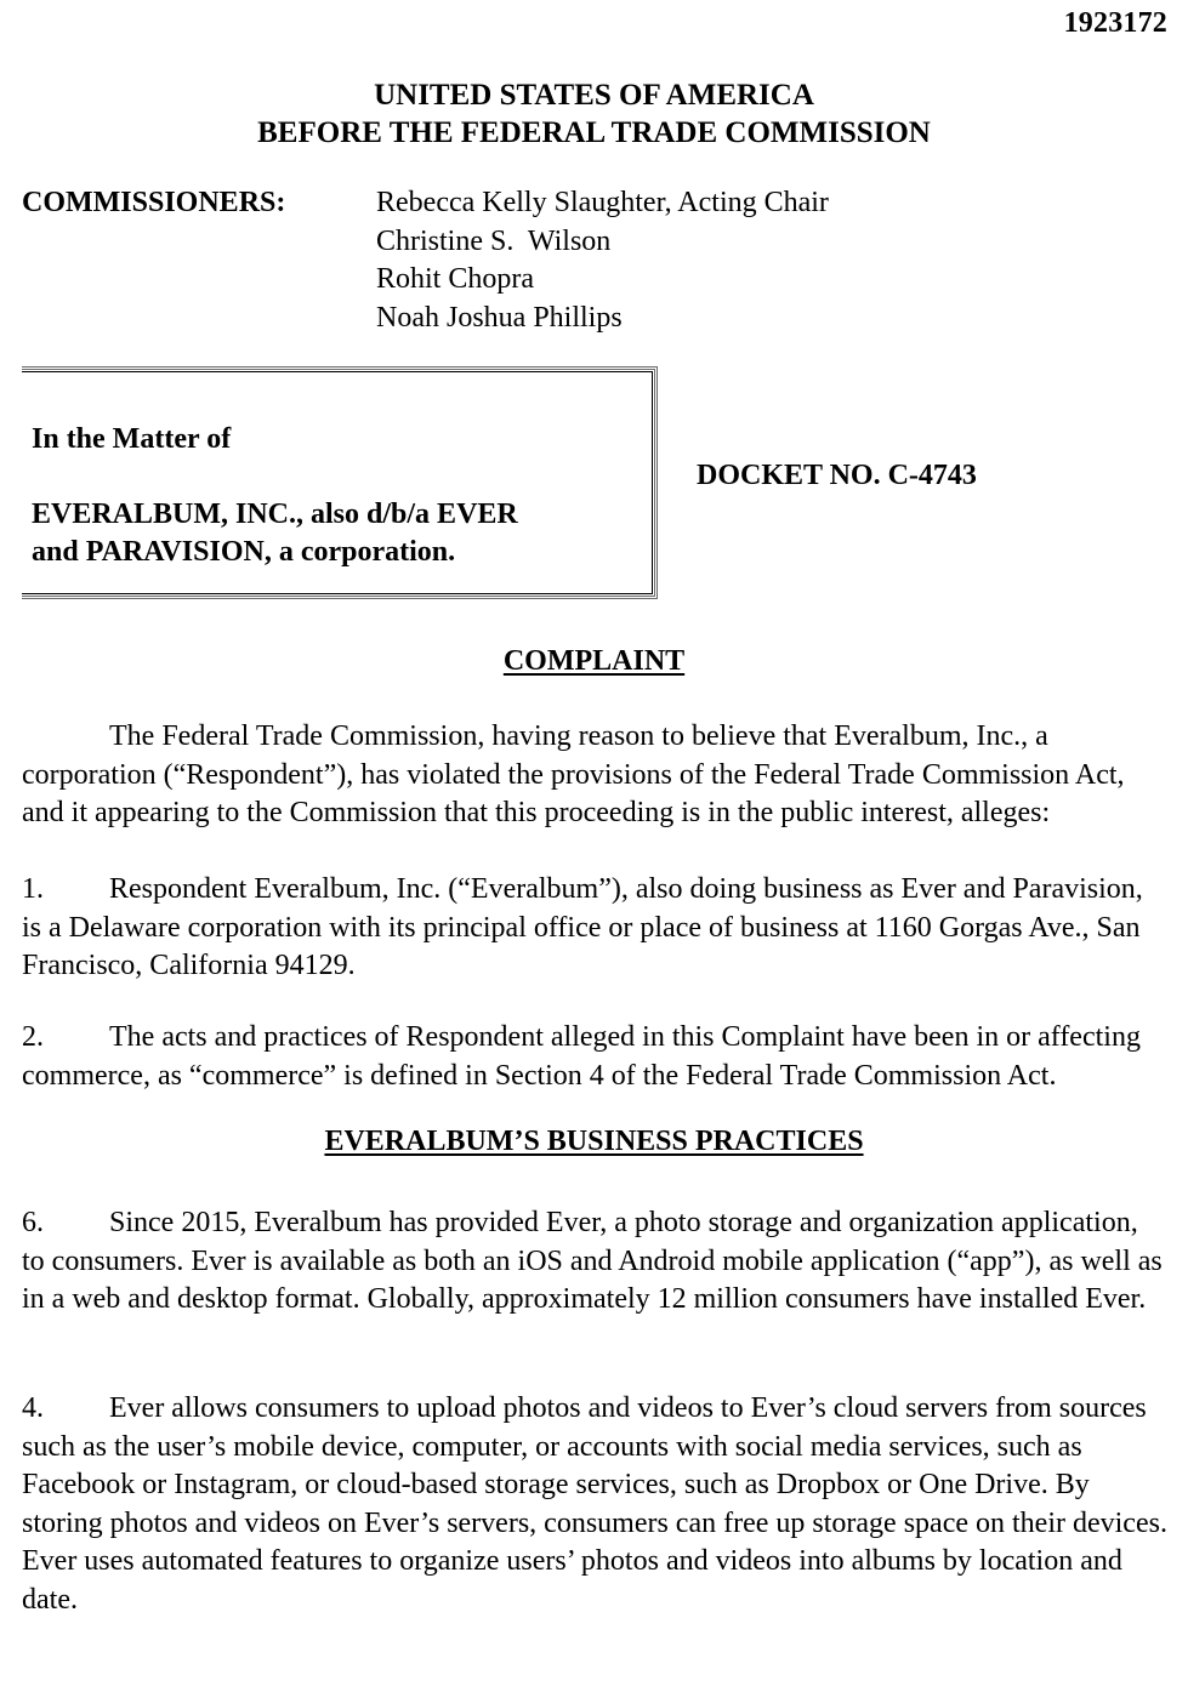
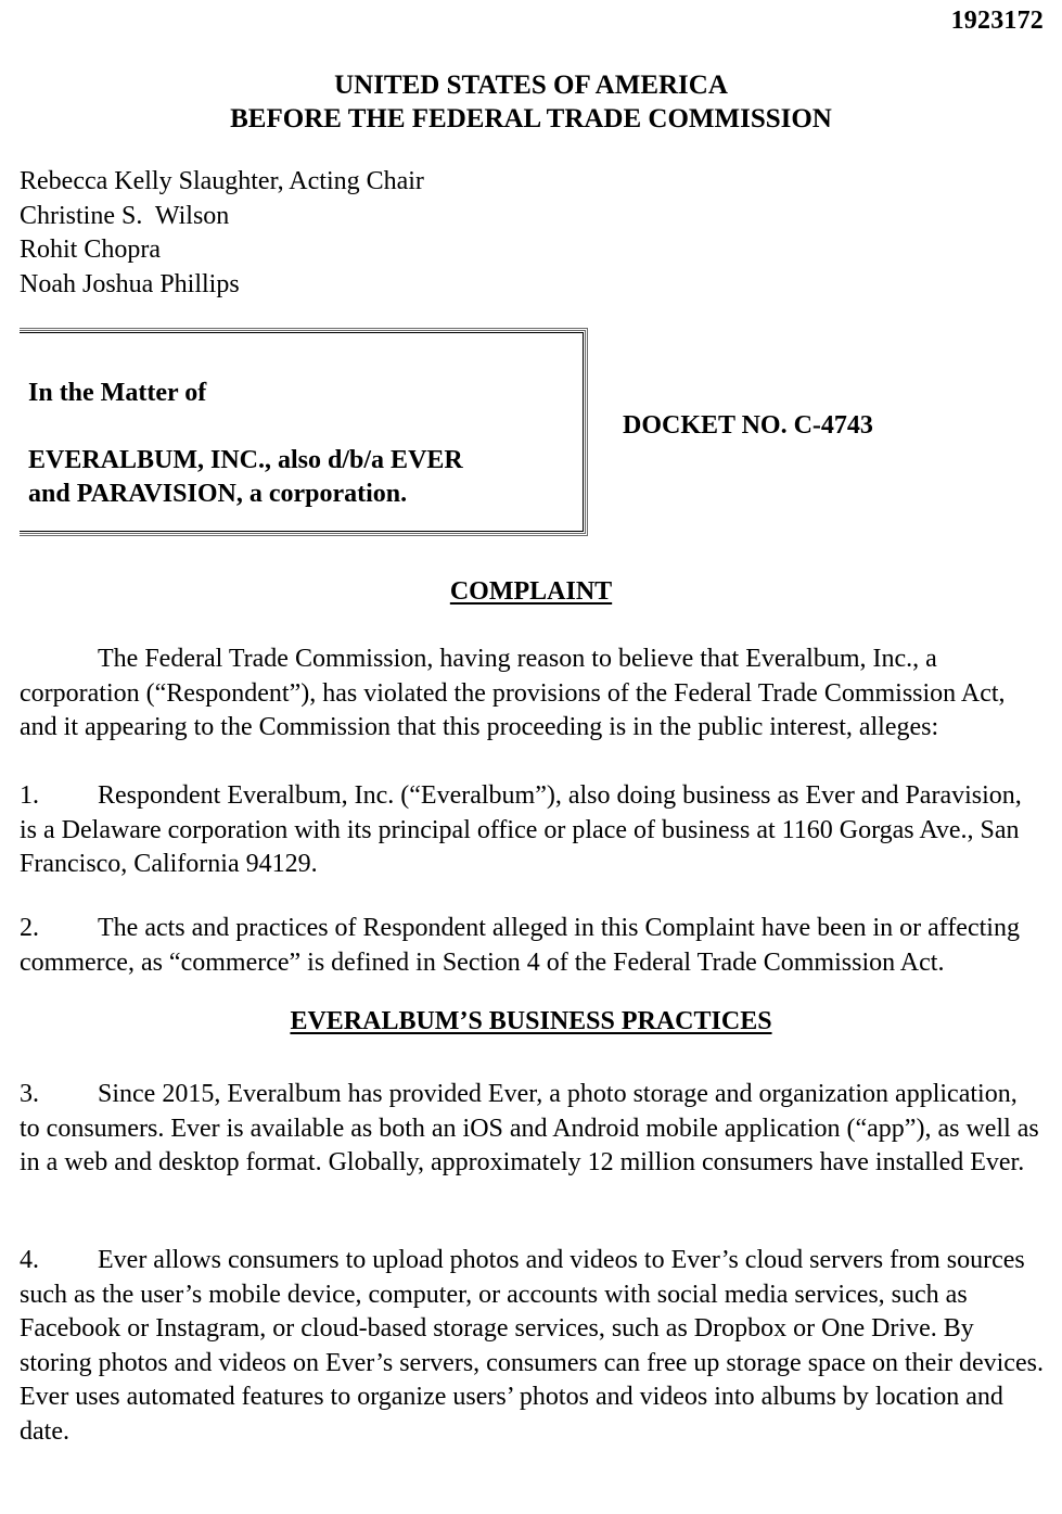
  1923172
  UNITED STATES OF AMERICA
  BEFORE THE FEDERAL TRADE COMMISSION
- COMMISSIONERS:
  Rebecca Kelly Slaughter, Acting Chair
  Christine S. Wilson
  Rohit Chopra
  Noah Joshua Phillips
  In the Matter of
  EVERALBUM, INC., also d/b/a EVER
  and PARAVISION, a corporation.
  DOCKET NO. C-4743
  COMPLAINT
  The Federal Trade Commission, having reason to believe that Everalbum, Inc., a corporation (“Respondent”), has violated the provisions of the Federal Trade Commission Act, and it appearing to the Commission that this proceeding is in the public interest, alleges:
  1. Respondent Everalbum, Inc. (“Everalbum”), also doing business as Ever and Paravision, is a Delaware corporation with its principal office or place of business at 1160 Gorgas Ave., San Francisco, California 94129.
  2. The acts and practices of Respondent alleged in this Complaint have been in or affecting commerce, as “commerce” is defined in Section 4 of the Federal Trade Commission Act.
  EVERALBUM’S BUSINESS PRACTICES
- 6. Since 2015, Everalbum has provided Ever, a photo storage and organization application, to consumers. Ever is available as both an iOS and Android mobile application (“app”), as well as in a web and desktop format. Globally, approximately 12 million consumers have installed Ever.
+ 3. Since 2015, Everalbum has provided Ever, a photo storage and organization application, to consumers. Ever is available as both an iOS and Android mobile application (“app”), as well as in a web and desktop format. Globally, approximately 12 million consumers have installed Ever.
  4. Ever allows consumers to upload photos and videos to Ever’s cloud servers from sources such as the user’s mobile device, computer, or accounts with social media services, such as Facebook or Instagram, or cloud-based storage services, such as Dropbox or One Drive. By storing photos and videos on Ever’s servers, consumers can free up storage space on their devices. Ever uses automated features to organize users’ photos and videos into albums by location and date.
